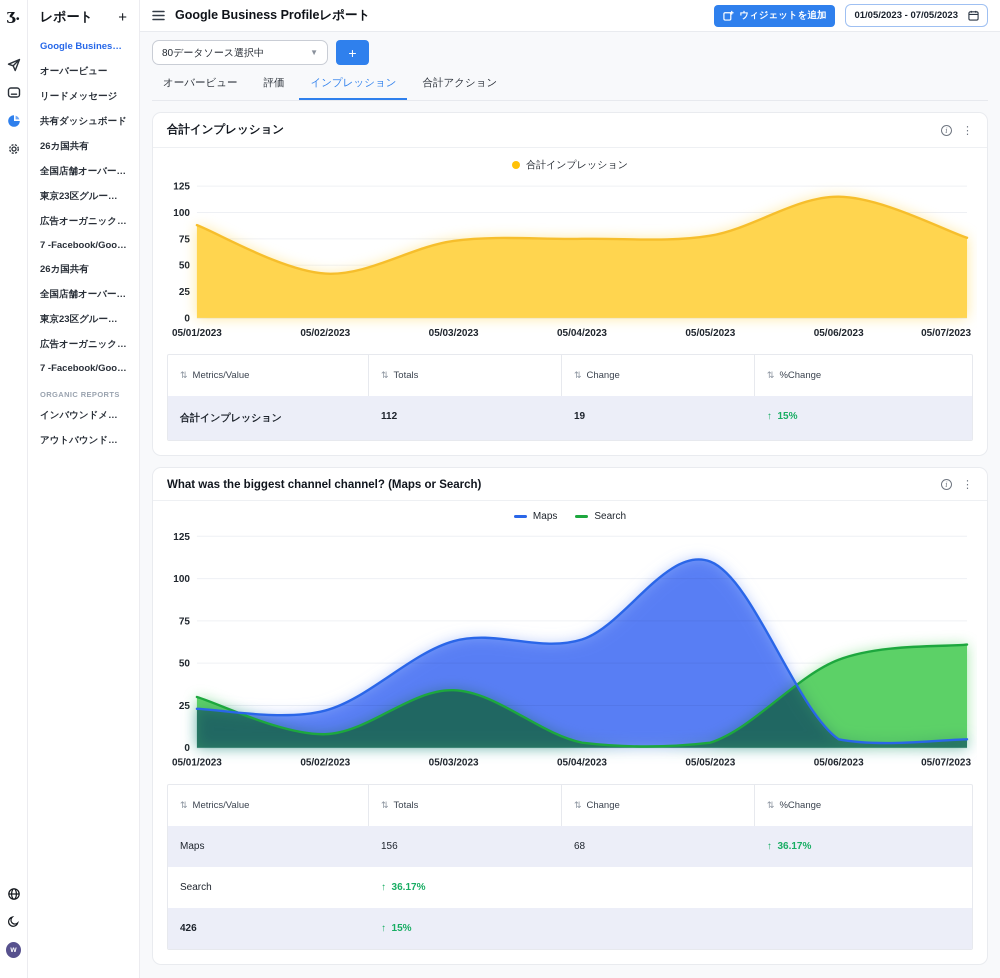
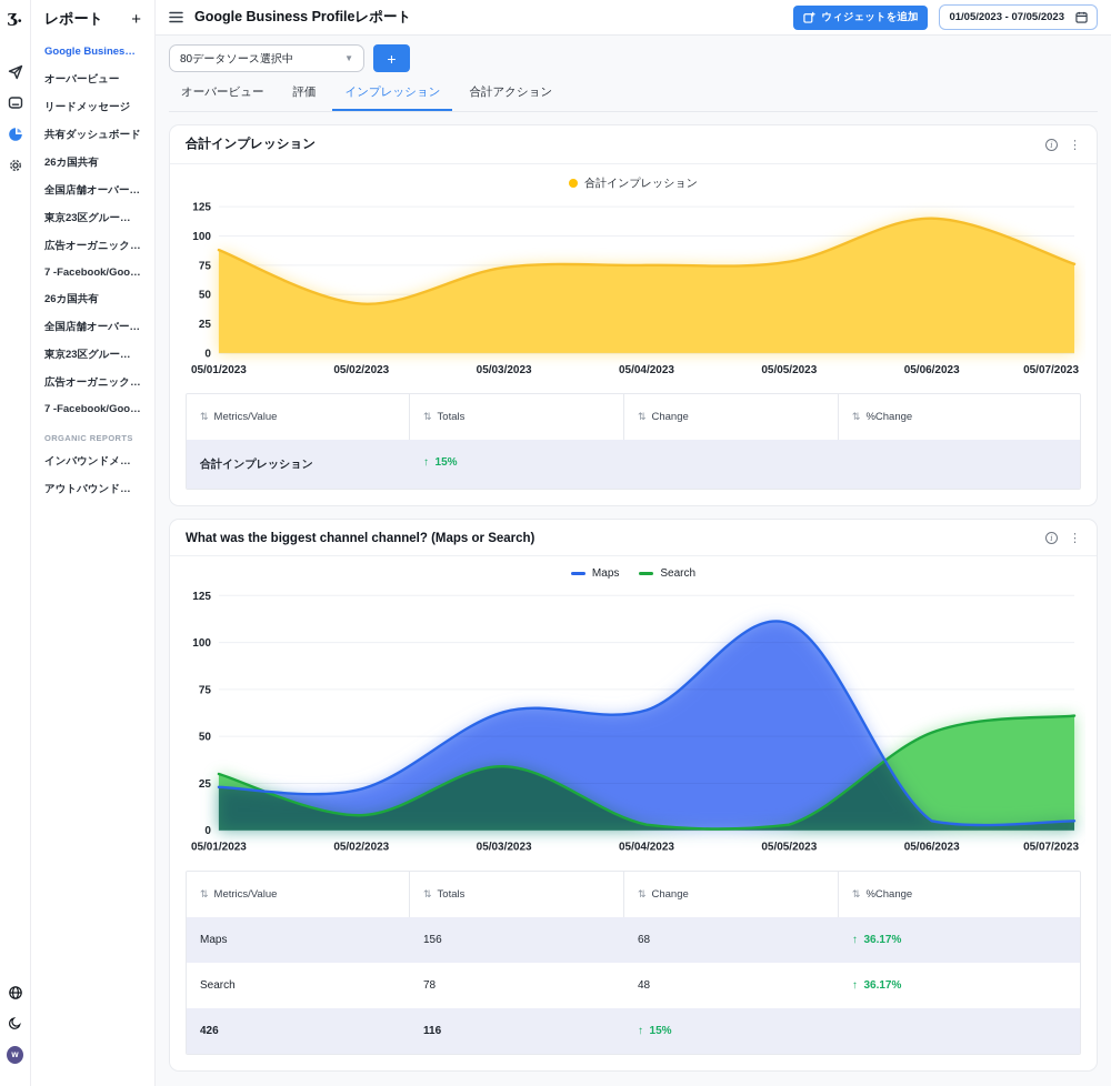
  ʒ.
  w
  レポート
  +
  Google Business Prof
  オーバービュー
  リードメッセージ
  共有ダッシュボード
  26カ国共有
  全国店舗オーバービュ
  東京23区グルーピング
  広告オーガニック分析
  7 -Facebook/Google M
  26カ国共有
  全国店舗オーバービュ
  東京23区グルーピング
  広告オーガニック分析
  7 -Facebook/Google M
  ORGANIC REPORTS
  インバウンドメッセー
  アウトバウンドパフォ
  Google Business Profileレポート
  ウィジェットを追加
  01/05/2023 - 07/05/2023
  80データソース選択中
  ▼
  +
  オーバービュー
  評価
  インプレッション
  合計アクション
  合計インプレッション
  i
  ⋮
  合計インプレッション
  0
  25
  50
  75
  100
  125
  05/01/2023
  05/02/2023
  05/03/2023
  05/04/2023
  05/05/2023
  05/06/2023
  05/07/2023
  ⇅
  Metrics/Value
  ⇅
  Totals
  ⇅
  Change
  ⇅
  %Change
  合計インプレッション
- 112
- 19
  ↑ 15%
  What was the biggest channel channel? (Maps or Search)
  i
  ⋮
  Maps
  Search
  0
  25
  50
  75
  100
  125
  05/01/2023
  05/02/2023
  05/03/2023
  05/04/2023
  05/05/2023
  05/06/2023
  05/07/2023
  ⇅
  Metrics/Value
  ⇅
  Totals
  ⇅
  Change
  ⇅
  %Change
  Maps
  156
  68
  ↑ 36.17%
  Search
+ 78
+ 48
  ↑ 36.17%
  426
+ 116
  ↑ 15%
